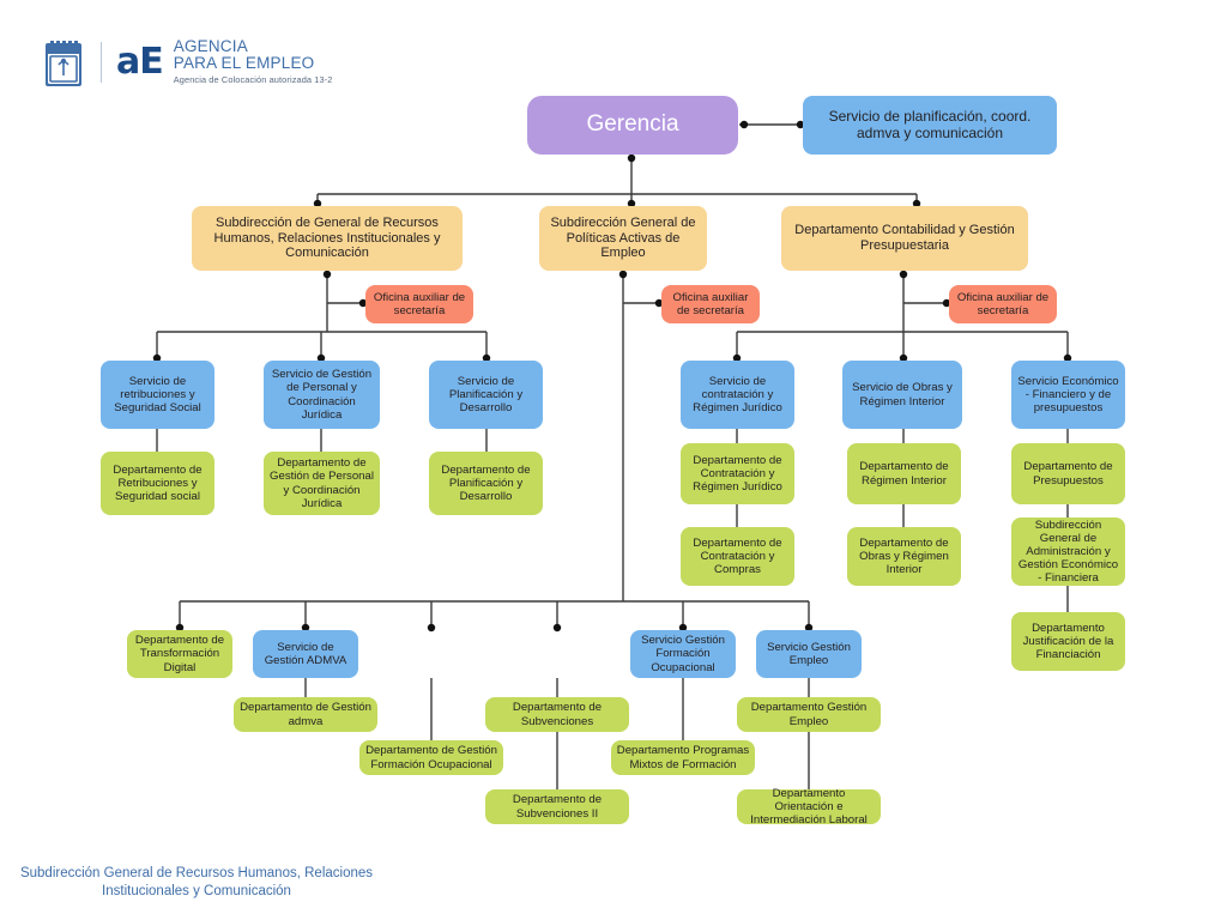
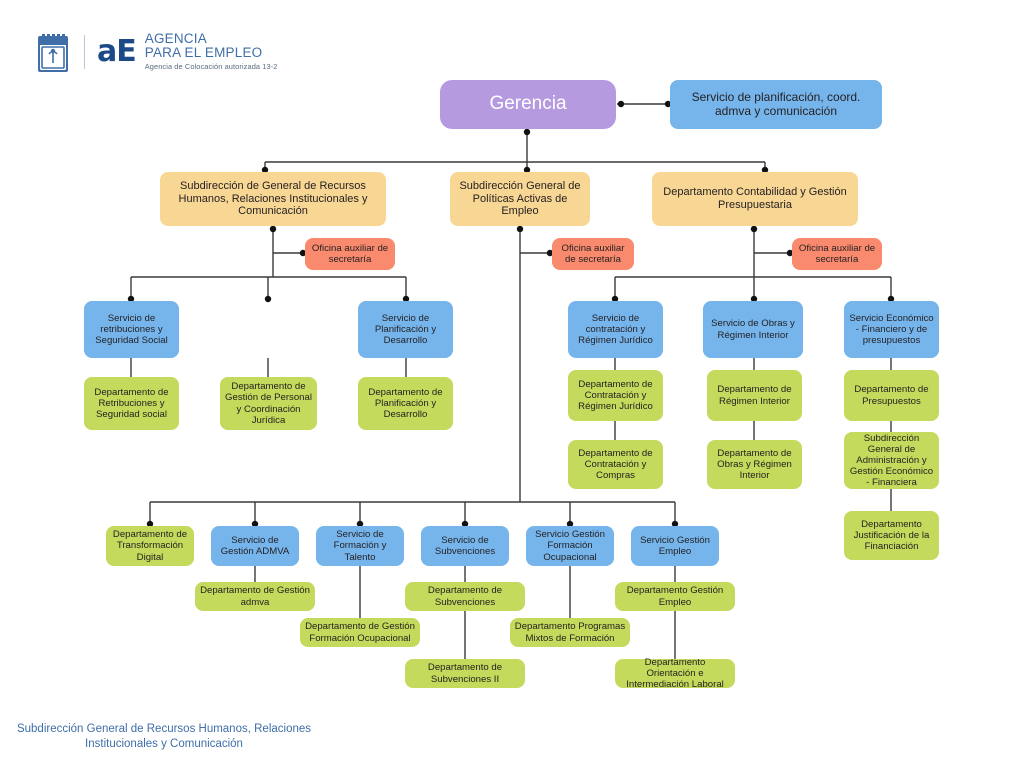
  aE
  AGENCIA
  PARA EL EMPLEO
  Agencia de Colocación autorizada 13-2
  Gerencia
  Servicio de planificación, coord. admva y comunicación
  Subdirección de General de Recursos Humanos, Relaciones Institucionales y Comunicación
  Subdirección General de Políticas Activas de Empleo
  Departamento Contabilidad y Gestión Presupuestaria
  Oficina auxiliar de secretaría
  Oficina auxiliar de secretaría
  Oficina auxiliar de secretaría
  Servicio de retribuciones y Seguridad Social
- Servicio de Gestión de Personal y Coordinación Jurídica
  Servicio de Planificación y Desarrollo
  Servicio de contratación y Régimen Jurídico
  Servicio de Obras y Régimen Interior
  Servicio Económico - Financiero y de presupuestos
  Departamento de Retribuciones y Seguridad social
  Departamento de Gestión de Personal y Coordinación Jurídica
  Departamento de Planificación y Desarrollo
  Departamento de Contratación y Régimen Jurídico
  Departamento de Régimen Interior
  Departamento de Presupuestos
  Departamento de Contratación y Compras
  Departamento de Obras y Régimen Interior
  Subdirección General de Administración y Gestión Económico - Financiera
  Departamento Justificación de la Financiación
  Departamento de Transformación Digital
  Servicio de Gestión ADMVA
+ Servicio de Formación y Talento
+ Servicio de Subvenciones
  Servicio Gestión Formación Ocupacional
  Servicio Gestión Empleo
  Departamento de Gestión admva
  Departamento de Gestión Formación Ocupacional
  Departamento de Subvenciones
  Departamento Programas Mixtos de Formación
  Departamento Gestión Empleo
  Departamento de Subvenciones II
  Departamento Orientación e Intermediación Laboral
  Subdirección General de Recursos Humanos, Relaciones Institucionales y Comunicación
